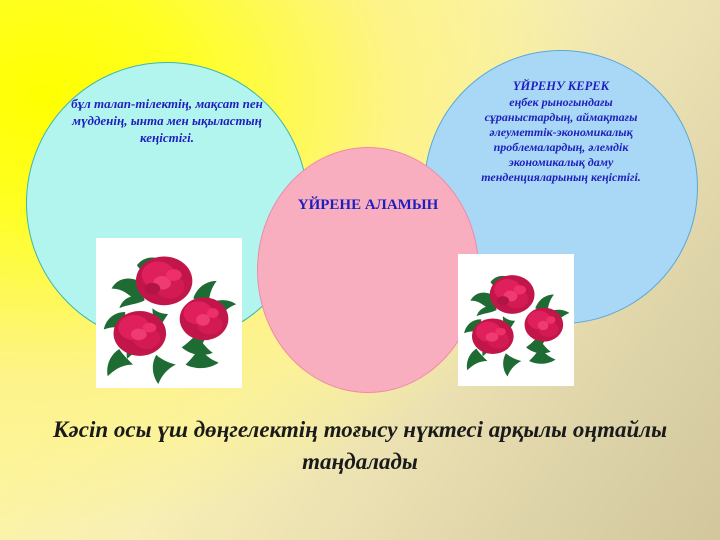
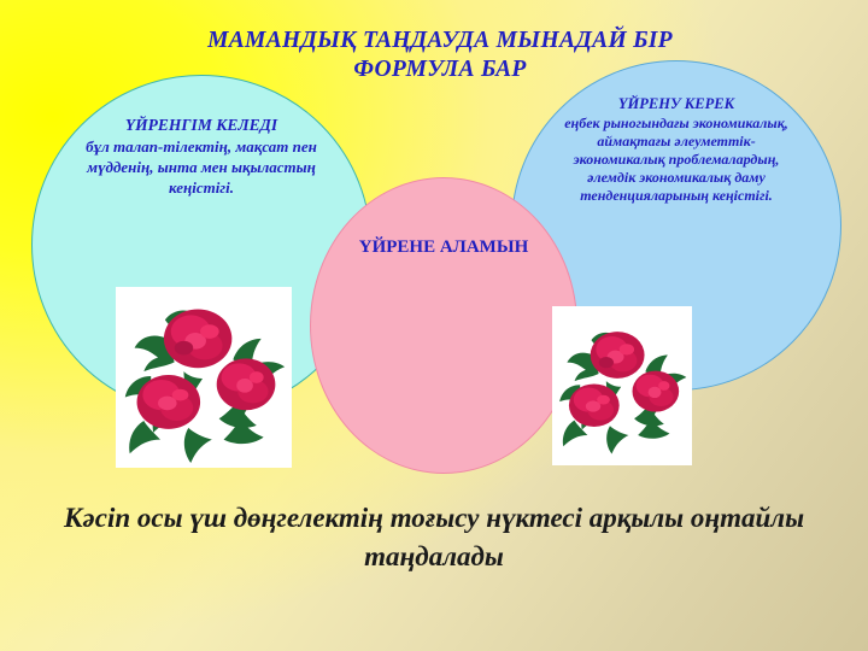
+ МАМАНДЫҚ ТАҢДАУДА МЫНАДАЙ БІР ФОРМУЛА БАР
+ ҮЙРЕНГІМ КЕЛЕДІ
  бұл талап-тілектің, мақсат пен мүдденің, ынта мен ықыластың кеңістігі.
  ҮЙРЕНУ КЕРЕК
- еңбек рыногындағы сұраныстардың, аймақтағы әлеуметтік-экономикалық проблемалардың, әлемдік экономикалық даму тенденцияларының кеңістігі.
+ еңбек рыногындағы экономикалық, аймақтағы әлеуметтік-экономикалық проблемалардың, әлемдік экономикалық даму тенденцияларының кеңістігі.
  ҮЙРЕНЕ АЛАМЫН
  Кәсіп осы үш дөңгелектің тоғысу нүктесі арқылы оңтайлы таңдалады
